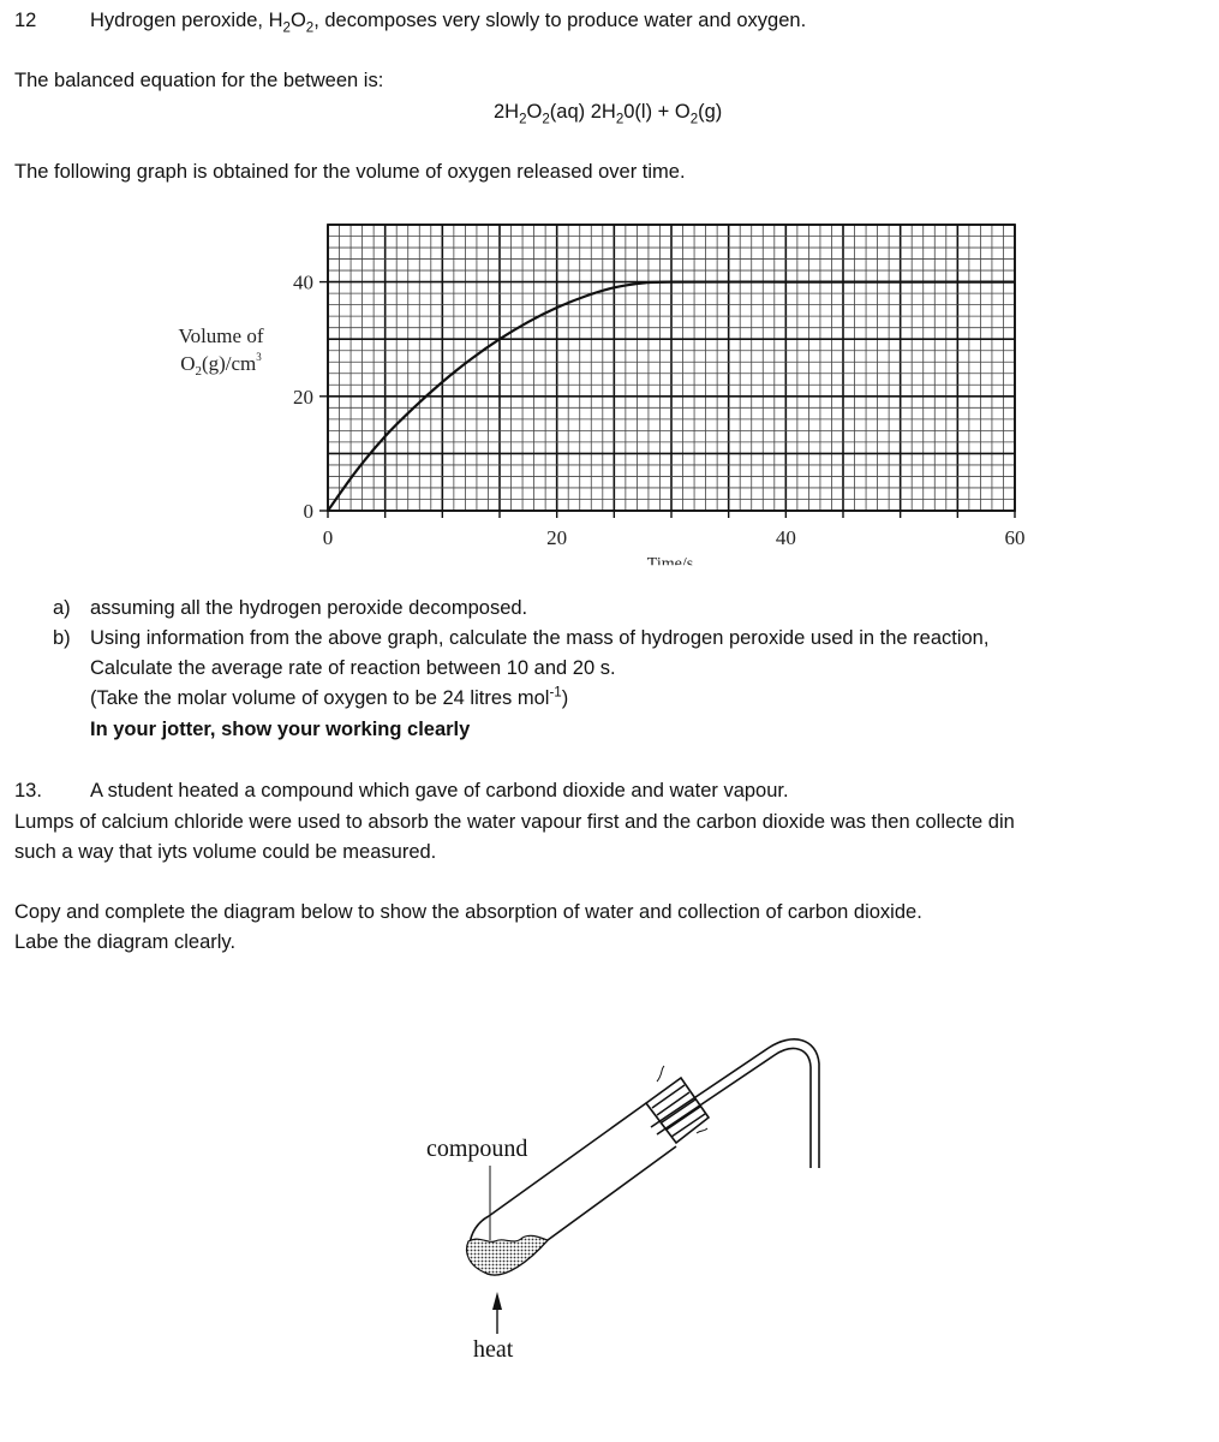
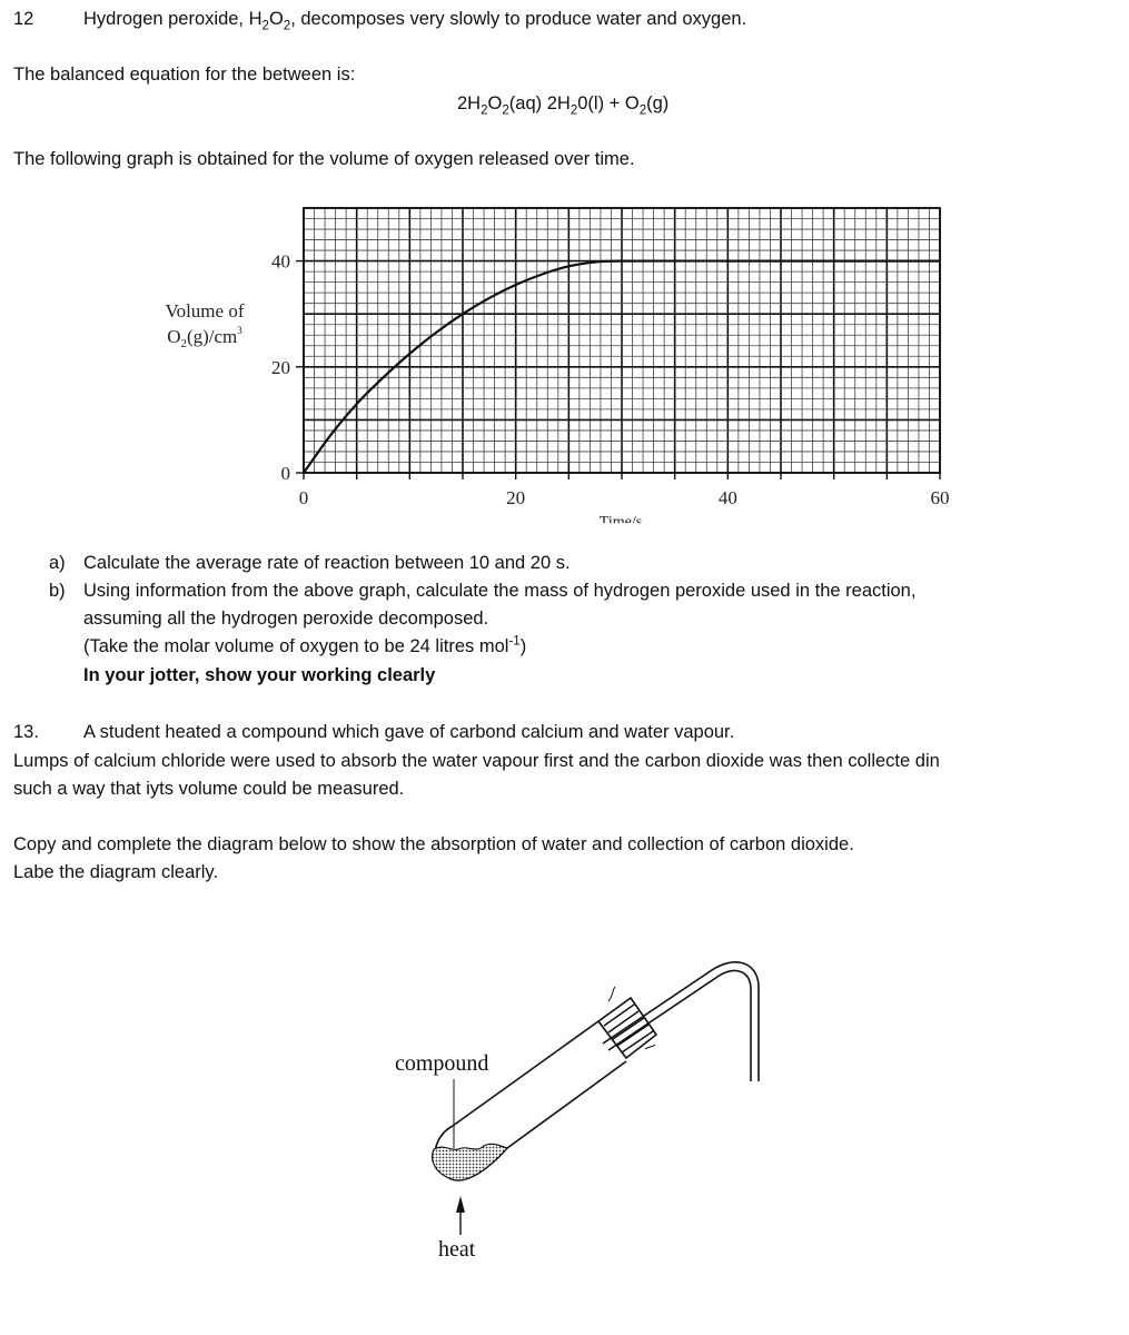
  12
  Hydrogen peroxide, H2O2, decomposes very slowly to produce water and oxygen.
  The balanced equation for the between is:
  2H2O2(aq) 2H20(l) + O2(g)
  The following graph is obtained for the volume of oxygen released over time.
  0
  20
  40
  60
  0
  20
  40
  Volume of
  O2 (g)/cm3
  Time/s
  a)
- assuming all the hydrogen peroxide decomposed.
+ Calculate the average rate of reaction between 10 and 20 s.
  b)
  Using information from the above graph, calculate the mass of hydrogen peroxide used in the reaction,
- Calculate the average rate of reaction between 10 and 20 s.
+ assuming all the hydrogen peroxide decomposed.
  (Take the molar volume of oxygen to be 24 litres mol-1)
  In your jotter, show your working clearly
  13.
- A student heated a compound which gave of carbond dioxide and water vapour.
+ A student heated a compound which gave of carbond calcium and water vapour.
  Lumps of calcium chloride were used to absorb the water vapour first and the carbon dioxide was then collecte din
  such a way that iyts volume could be measured.
  Copy and complete the diagram below to show the absorption of water and collection of carbon dioxide.
  Labe the diagram clearly.
  compound
  heat
